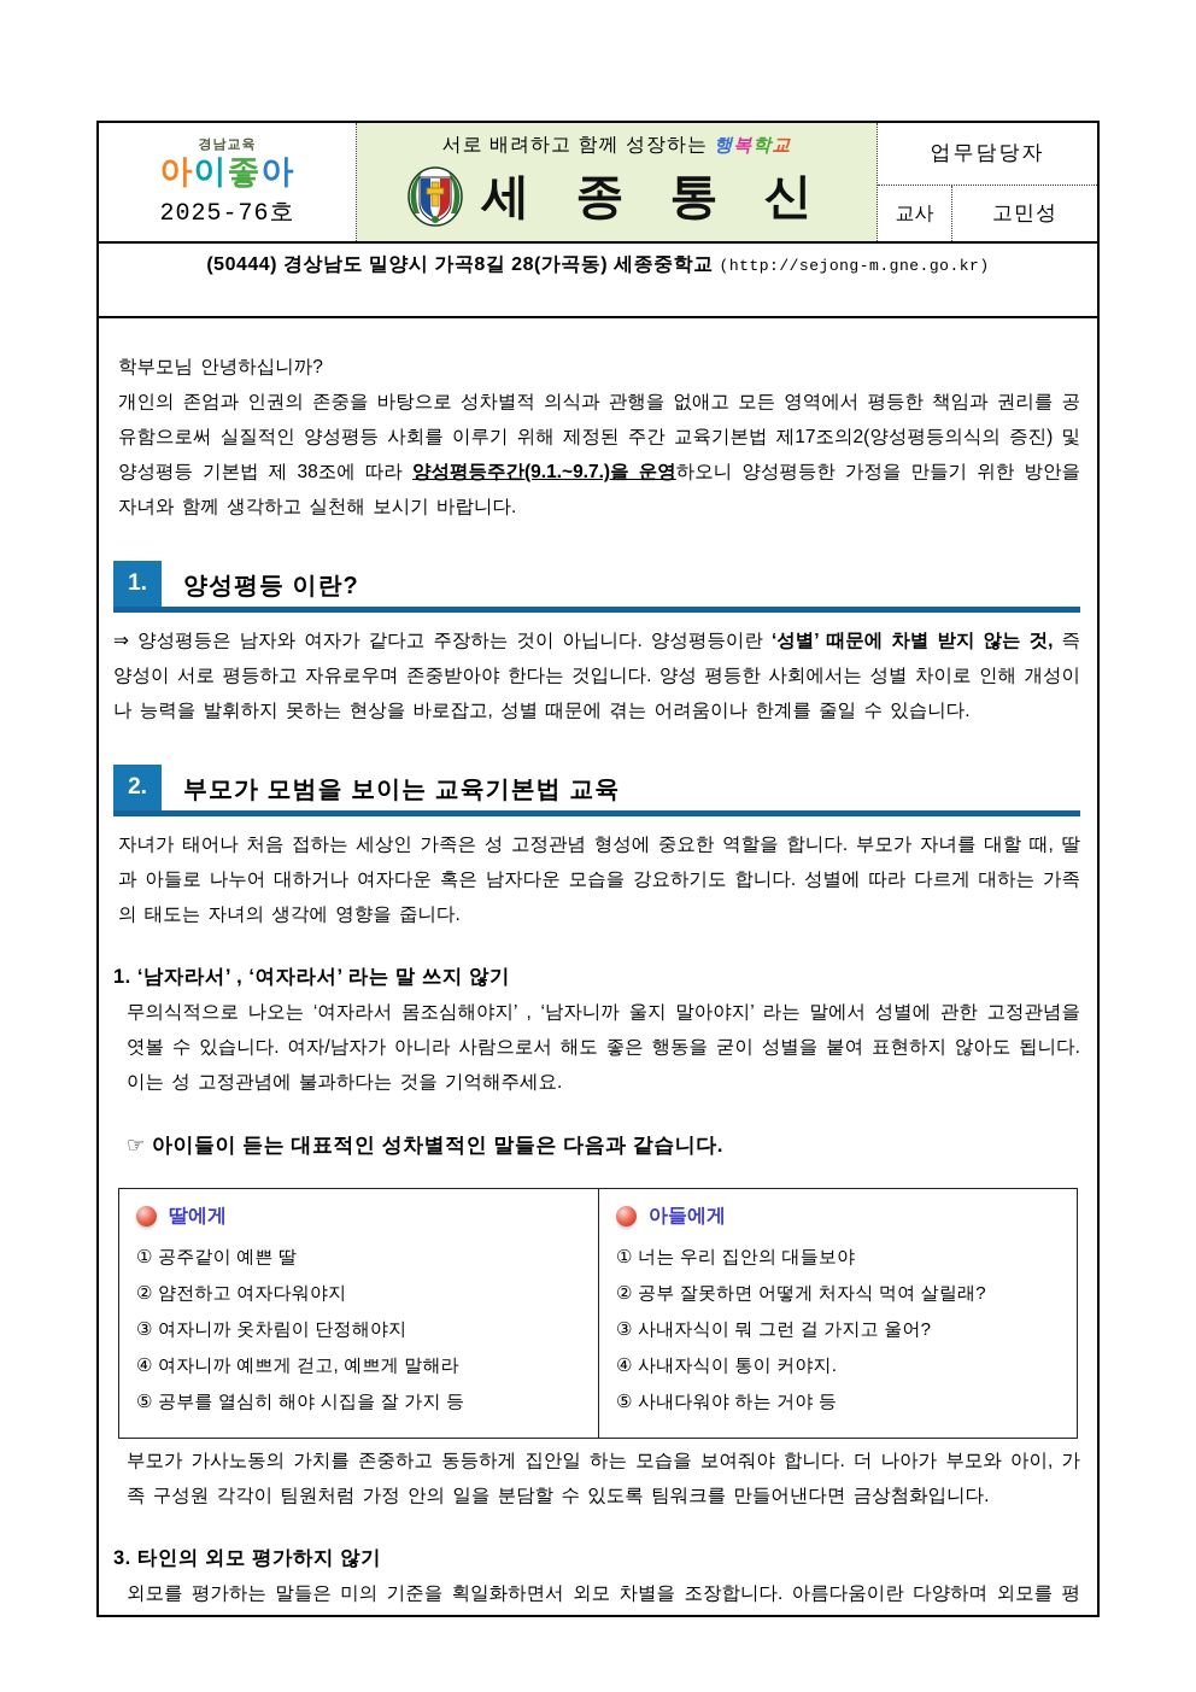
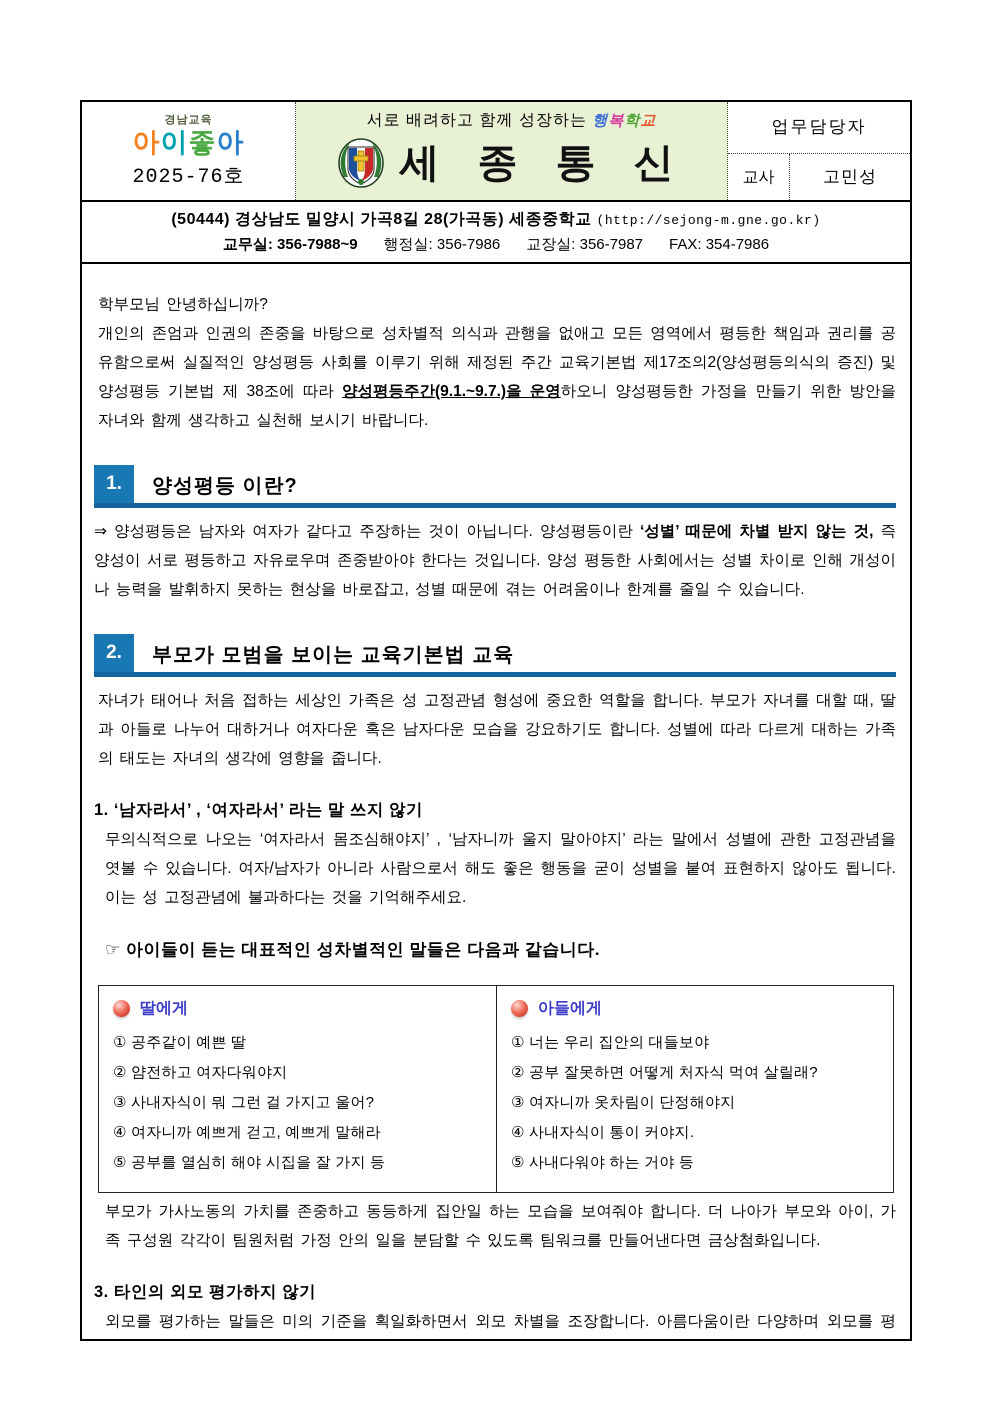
  경남교육
  아이좋아
  2025-76호
  서로 배려하고 함께 성장하는 행복학교
  세 종 통 신
  업무담당자
  교사
  고민성
  (50444) 경상남도 밀양시 가곡8길 28(가곡동) 세종중학교 (http://sejong-m.gne.go.kr)
+ 교무실: 356-7988~9 행정실: 356-7986 교장실: 356-7987 FAX: 354-7986
  학부모님 안녕하십니까?
  개인의 존엄과 인권의 존중을 바탕으로 성차별적 의식과 관행을 없애고 모든 영역에서 평등한 책임과 권리를 공유함으로써 실질적인 양성평등 사회를 이루기 위해 제정된 주간 교육기본법 제17조의2(양성평등의식의 증진) 및 양성평등 기본법 제 38조에 따라 양성평등주간(9.1.~9.7.)을 운영하오니 양성평등한 가정을 만들기 위한 방안을 자녀와 함께 생각하고 실천해 보시기 바랍니다.
  1.
  양성평등 이란?
  ⇒ 양성평등은 남자와 여자가 같다고 주장하는 것이 아닙니다. 양성평등이란 ‘성별’ 때문에 차별 받지 않는 것, 즉 양성이 서로 평등하고 자유로우며 존중받아야 한다는 것입니다. 양성 평등한 사회에서는 성별 차이로 인해 개성이나 능력을 발휘하지 못하는 현상을 바로잡고, 성별 때문에 겪는 어려움이나 한계를 줄일 수 있습니다.
  2.
  부모가 모범을 보이는 교육기본법 교육
  자녀가 태어나 처음 접하는 세상인 가족은 성 고정관념 형성에 중요한 역할을 합니다. 부모가 자녀를 대할 때, 딸과 아들로 나누어 대하거나 여자다운 혹은 남자다운 모습을 강요하기도 합니다. 성별에 따라 다르게 대하는 가족의 태도는 자녀의 생각에 영향을 줍니다.
  1. ‘남자라서’ , ‘여자라서’ 라는 말 쓰지 않기
  무의식적으로 나오는 ‘여자라서 몸조심해야지’ , ‘남자니까 울지 말아야지’ 라는 말에서 성별에 관한 고정관념을 엿볼 수 있습니다. 여자/남자가 아니라 사람으로서 해도 좋은 행동을 굳이 성별을 붙여 표현하지 않아도 됩니다. 이는 성 고정관념에 불과하다는 것을 기억해주세요.
  ☞ 아이들이 듣는 대표적인 성차별적인 말들은 다음과 같습니다.
  딸에게
  ① 공주같이 예쁜 딸
  ② 얌전하고 여자다워야지
- ③ 여자니까 옷차림이 단정해야지
+ ③ 사내자식이 뭐 그런 걸 가지고 울어?
  ④ 여자니까 예쁘게 걷고, 예쁘게 말해라
  ⑤ 공부를 열심히 해야 시집을 잘 가지 등
  아들에게
  ① 너는 우리 집안의 대들보야
  ② 공부 잘못하면 어떻게 처자식 먹여 살릴래?
- ③ 사내자식이 뭐 그런 걸 가지고 울어?
+ ③ 여자니까 옷차림이 단정해야지
  ④ 사내자식이 통이 커야지.
  ⑤ 사내다워야 하는 거야 등
  부모가 가사노동의 가치를 존중하고 동등하게 집안일 하는 모습을 보여줘야 합니다. 더 나아가 부모와 아이, 가족 구성원 각각이 팀원처럼 가정 안의 일을 분담할 수 있도록 팀워크를 만들어낸다면 금상첨화입니다.
  3. 타인의 외모 평가하지 않기
